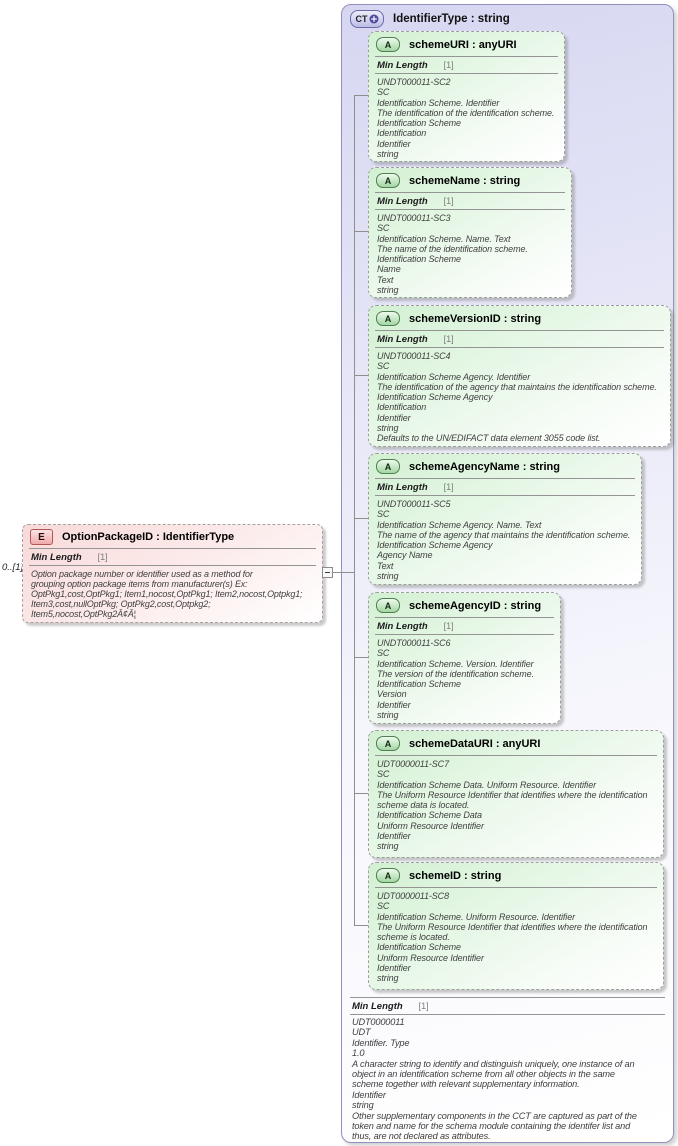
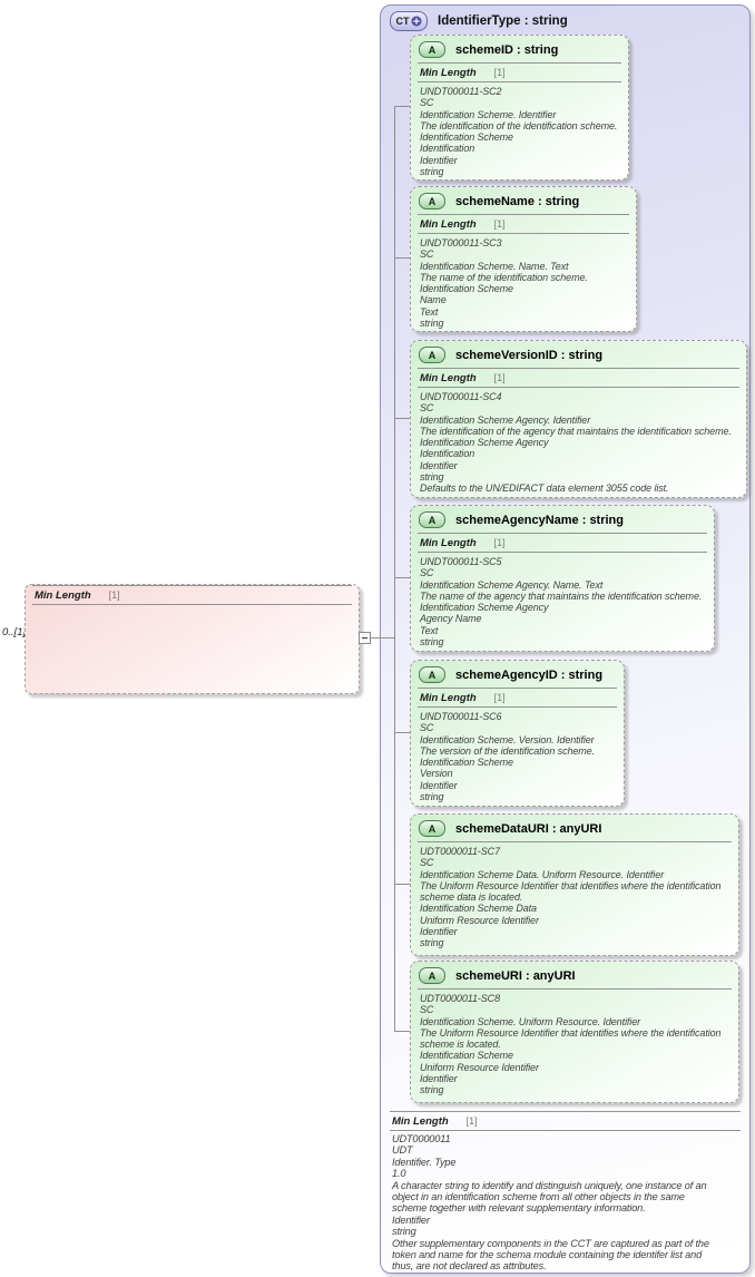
  0..[1
- E
- OptionPackageID : IdentifierType
  Min Length
  [1]
- Option package number or identifier used as a method for
- grouping option package items from manufacturer(s) Ex:
- OptPkg1,cost,OptPkg1; Item1,nocost,OptPkg1; Item2,nocost,Optpkg1;
- Item3,cost,nullOptPkg; OptPkg2,cost,Optpkg2;
- Item5,nocost,OptPkg2Â¢Â¦
  CT
  IdentifierType : string
  A
- schemeURI : anyURI
+ schemeID : string
  Min Length
  [1]
  UNDT000011-SC2
  SC
  Identification Scheme. Identifier
  The identification of the identification scheme.
  Identification Scheme
  Identification
  Identifier
  string
  A
  schemeName : string
  Min Length
  [1]
  UNDT000011-SC3
  SC
  Identification Scheme. Name. Text
  The name of the identification scheme.
  Identification Scheme
  Name
  Text
  string
  A
  schemeVersionID : string
  Min Length
  [1]
  UNDT000011-SC4
  SC
  Identification Scheme Agency. Identifier
  The identification of the agency that maintains the identification scheme.
  Identification Scheme Agency
  Identification
  Identifier
  string
  Defaults to the UN/EDIFACT data element 3055 code list.
  A
  schemeAgencyName : string
  Min Length
  [1]
  UNDT000011-SC5
  SC
  Identification Scheme Agency. Name. Text
  The name of the agency that maintains the identification scheme.
  Identification Scheme Agency
  Agency Name
  Text
  string
  A
  schemeAgencyID : string
  Min Length
  [1]
  UNDT000011-SC6
  SC
  Identification Scheme. Version. Identifier
  The version of the identification scheme.
  Identification Scheme
  Version
  Identifier
  string
  A
  schemeDataURI : anyURI
  UDT0000011-SC7
  SC
  Identification Scheme Data. Uniform Resource. Identifier
  The Uniform Resource Identifier that identifies where the identification
  scheme data is located.
  Identification Scheme Data
  Uniform Resource Identifier
  Identifier
  string
  A
- schemeID : string
+ schemeURI : anyURI
  UDT0000011-SC8
  SC
  Identification Scheme. Uniform Resource. Identifier
  The Uniform Resource Identifier that identifies where the identification
  scheme is located.
  Identification Scheme
  Uniform Resource Identifier
  Identifier
  string
  Min Length
  [1]
  UDT0000011
  UDT
  Identifier. Type
  1.0
  A character string to identify and distinguish uniquely, one instance of an
  object in an identification scheme from all other objects in the same
  scheme together with relevant supplementary information.
  Identifier
  string
  Other supplementary components in the CCT are captured as part of the
  token and name for the schema module containing the identifer list and
  thus, are not declared as attributes.
